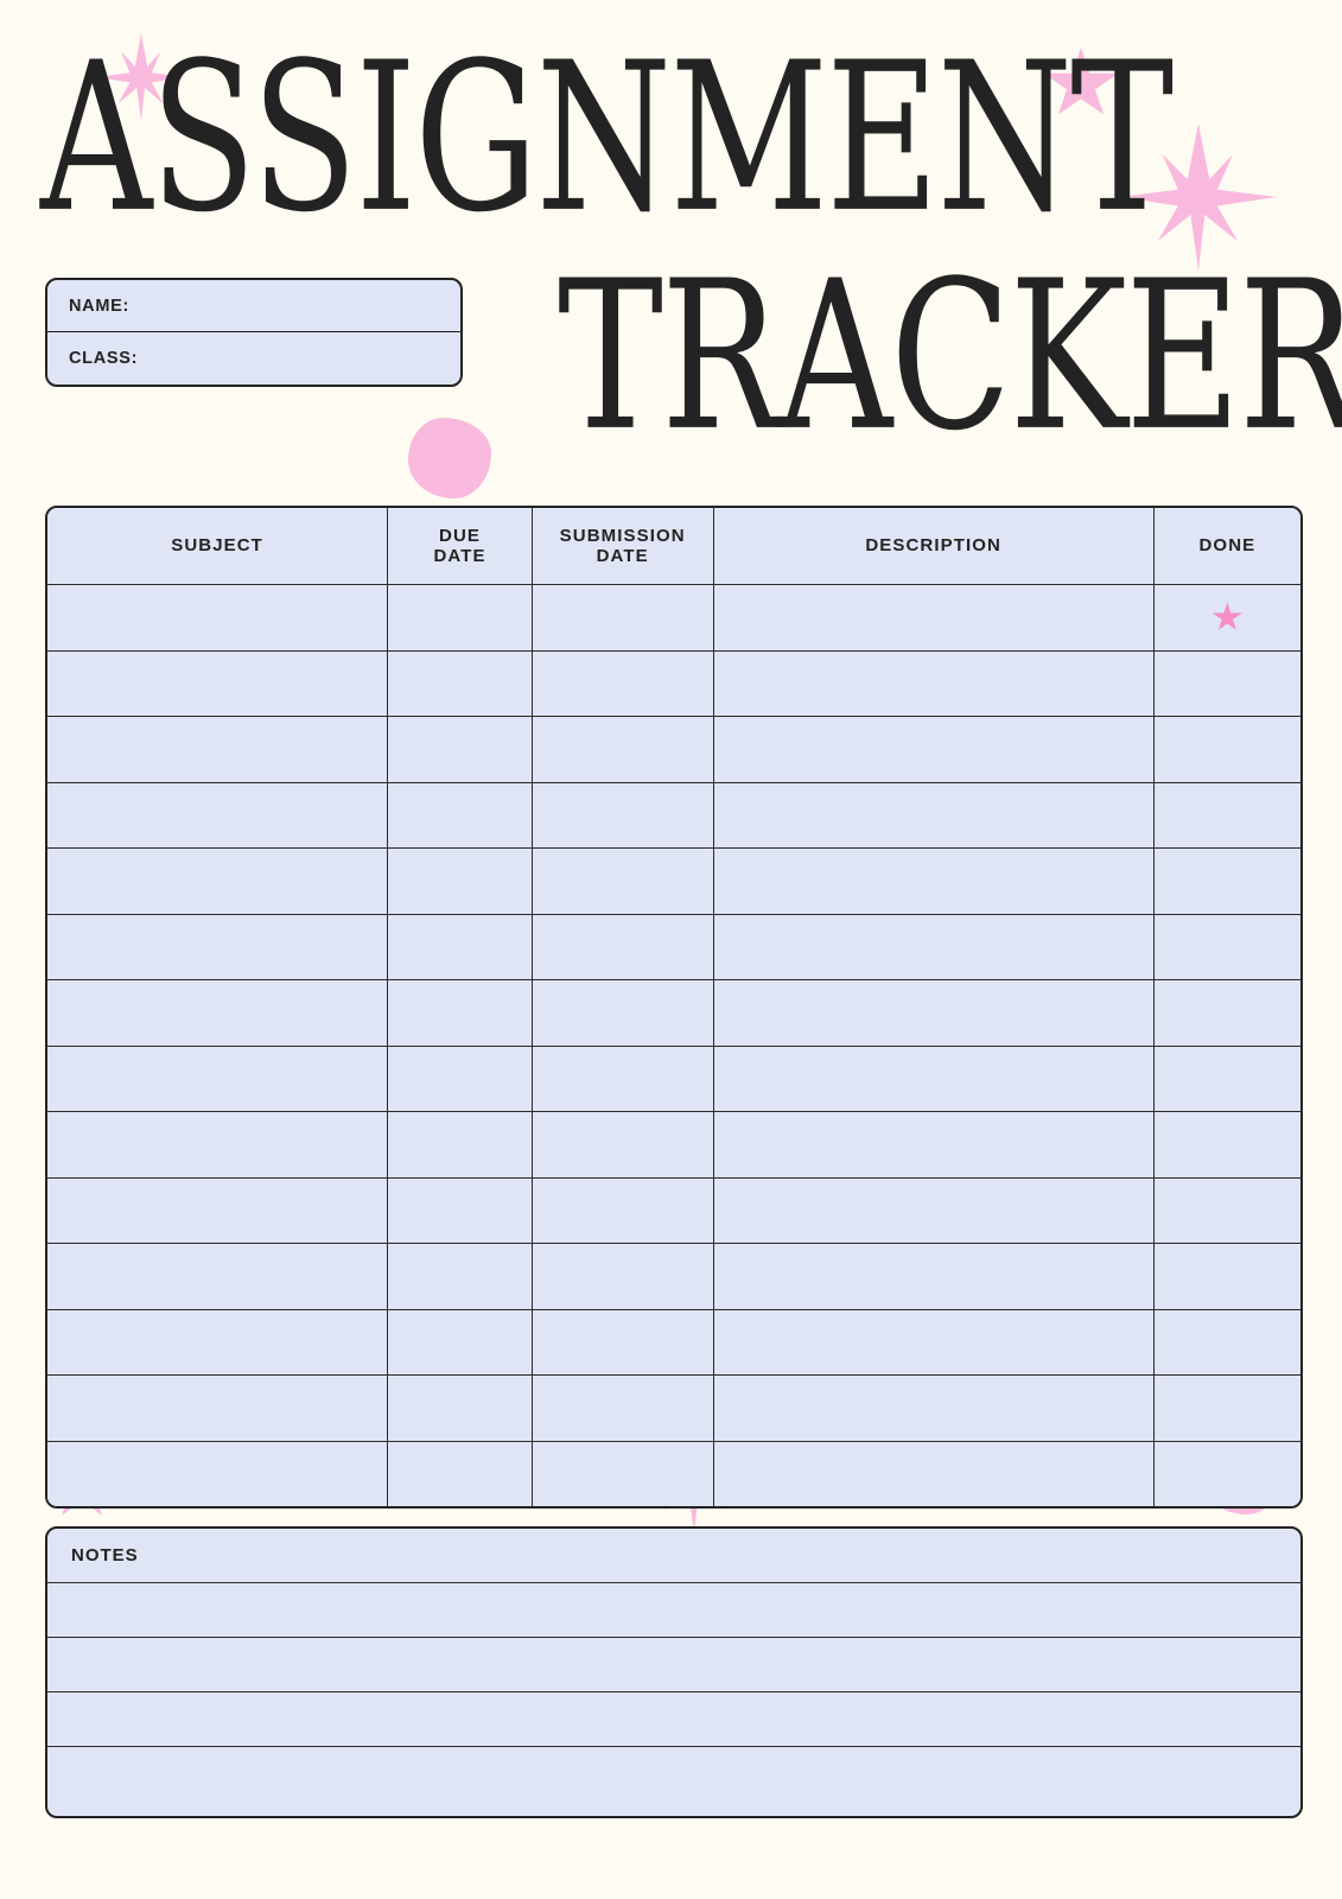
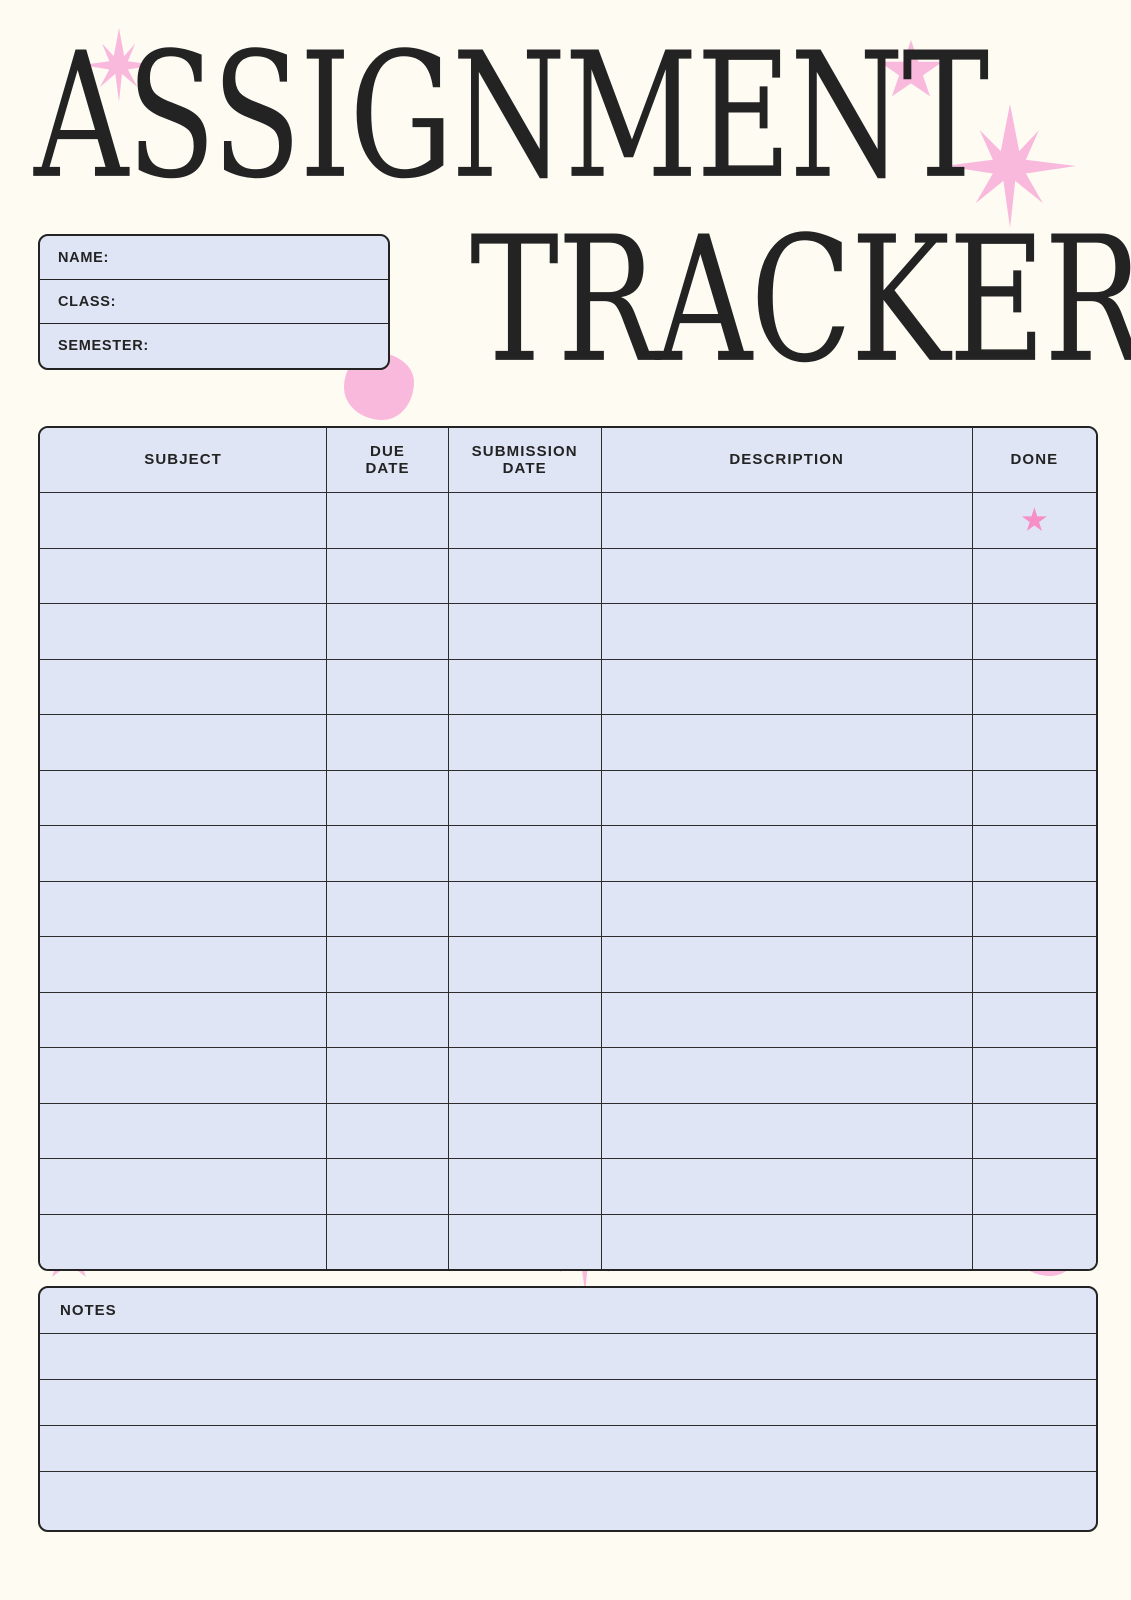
  ASSIGNMENT
  TRACKER
  NAME:
  CLASS:
+ SEMESTER:
  SUBJECT	DUE DATE	SUBMISSION DATE	DESCRIPTION	DONE
  NOTES
